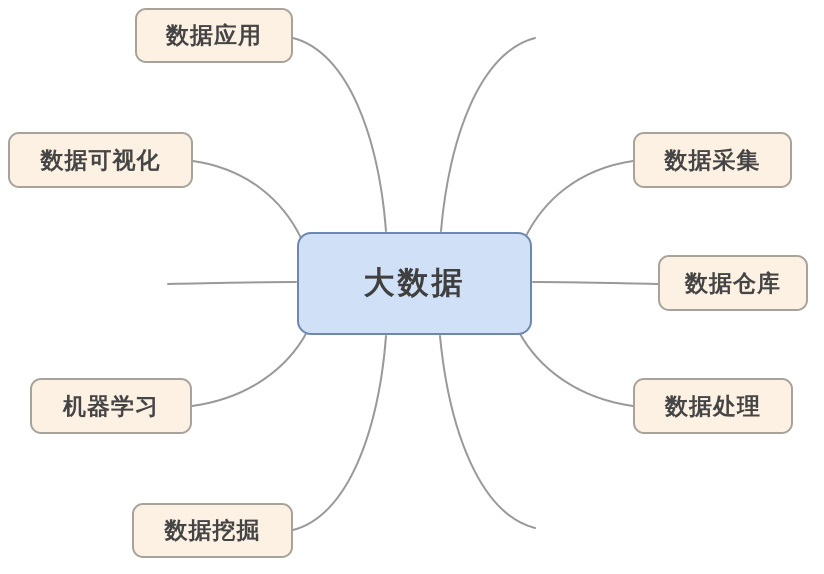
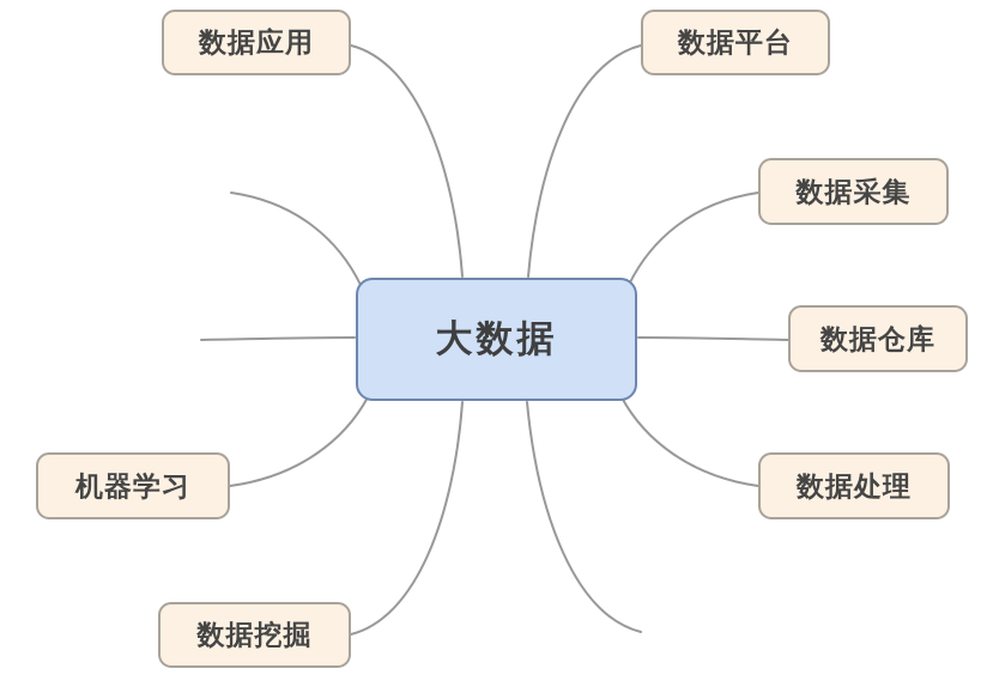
  大数据
  数据应用
- 数据可视化
  机器学习
  数据挖掘
+ 数据平台
  数据采集
  数据仓库
  数据处理
